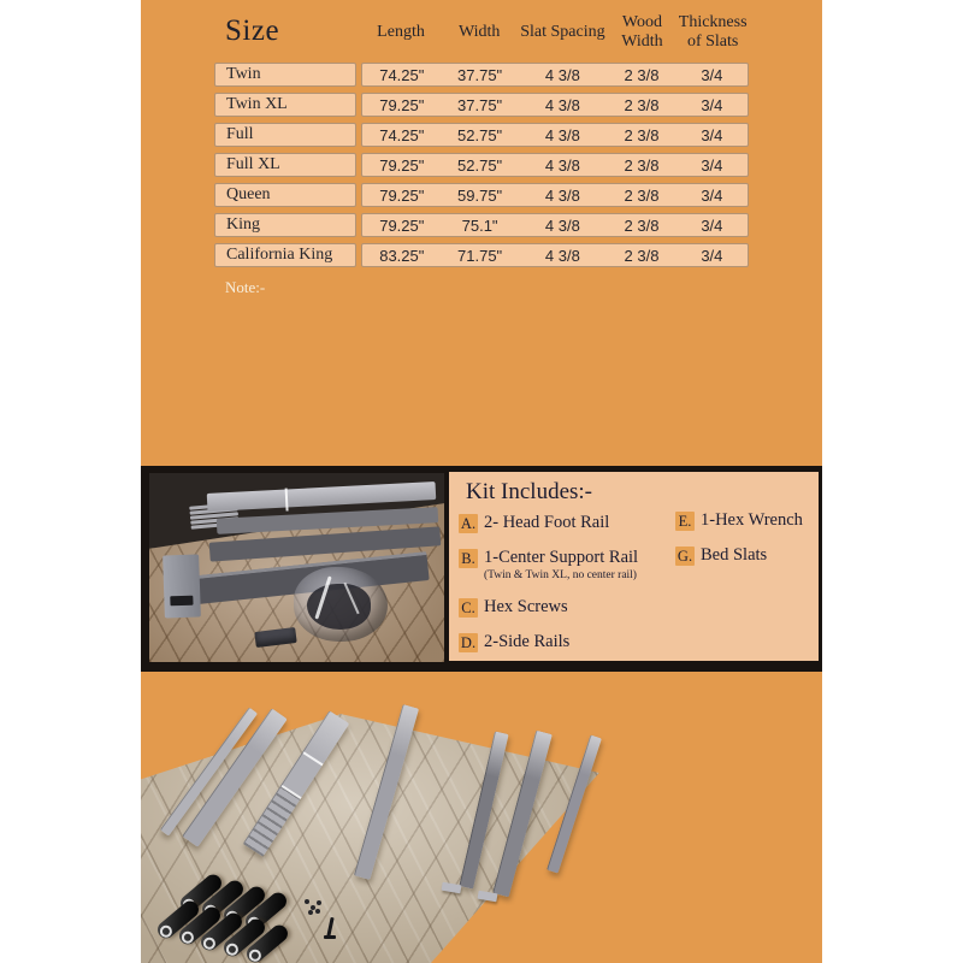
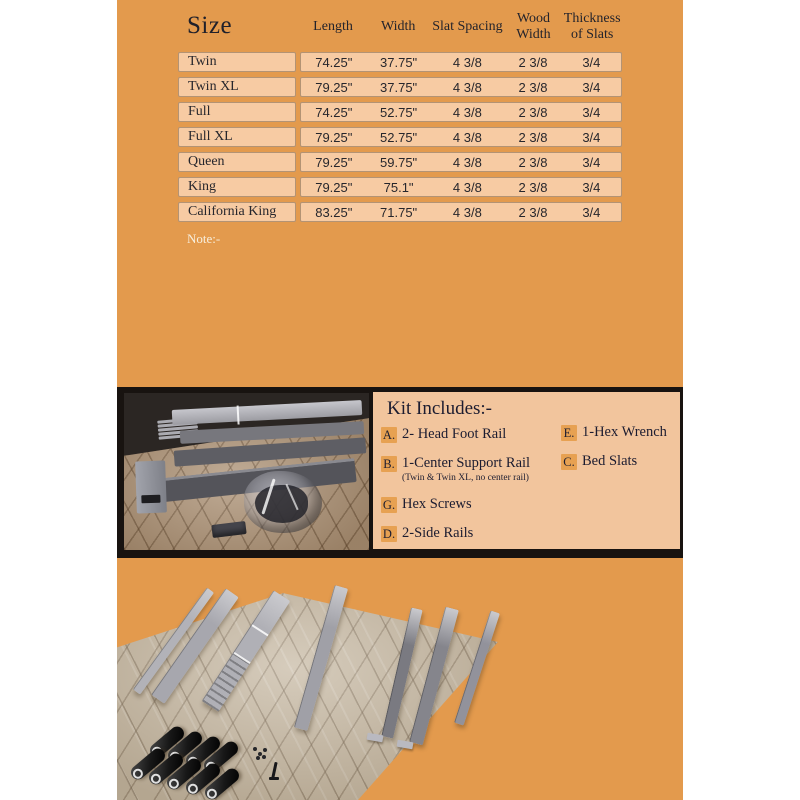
  Size
  Length
  Width
  Slat Spacing
  Wood Width
  Thickness of Slats
  Twin
  74.25"
  37.75"
  4 3/8
  2 3/8
  3/4
  Twin XL
  79.25"
  37.75"
  4 3/8
  2 3/8
  3/4
  Full
  74.25"
  52.75"
  4 3/8
  2 3/8
  3/4
  Full XL
  79.25"
  52.75"
  4 3/8
  2 3/8
  3/4
  Queen
  79.25"
  59.75"
  4 3/8
  2 3/8
  3/4
  King
  79.25"
  75.1"
  4 3/8
  2 3/8
  3/4
  California King
  83.25"
  71.75"
  4 3/8
  2 3/8
  3/4
  Note:-
  Kit Includes:-
  A.
  2- Head Foot Rail
  B.
  1-Center Support Rail
  (Twin & Twin XL, no center rail)
- C.
+ G.
  Hex Screws
  D.
  2-Side Rails
  E.
  1-Hex Wrench
- G.
+ C.
  Bed Slats
